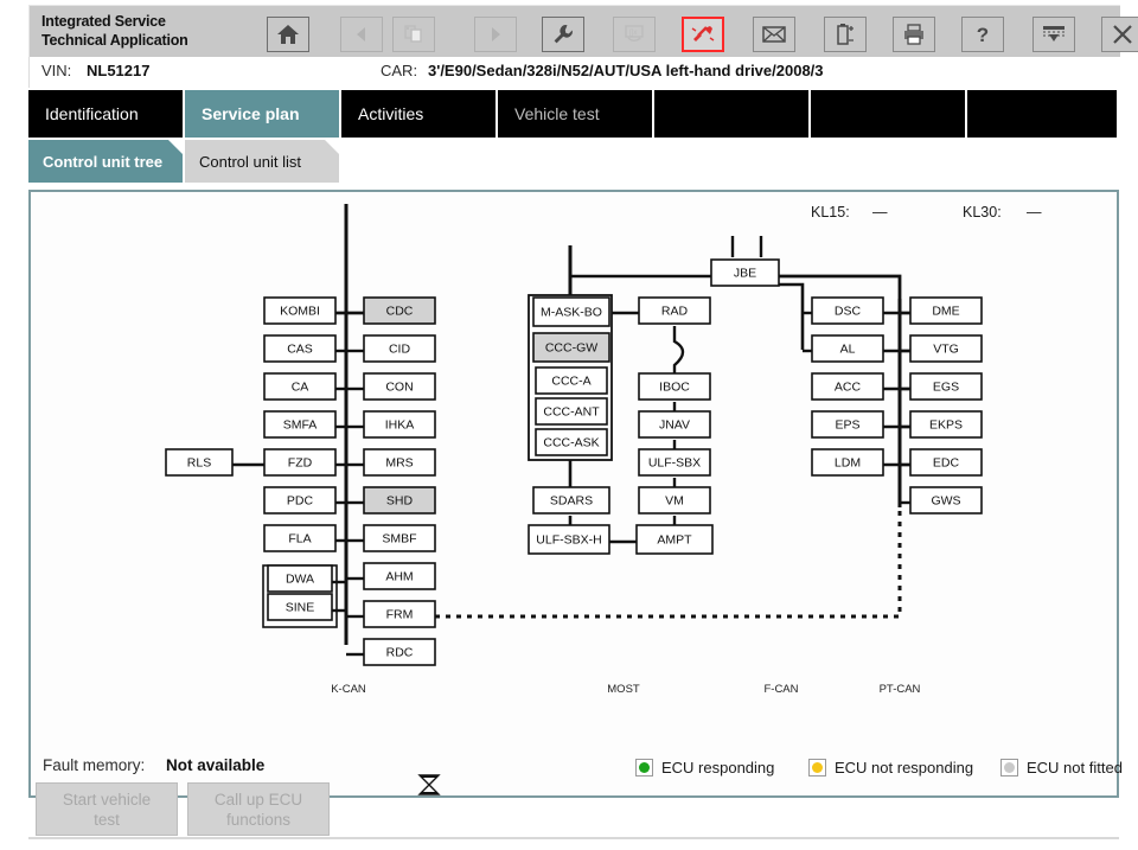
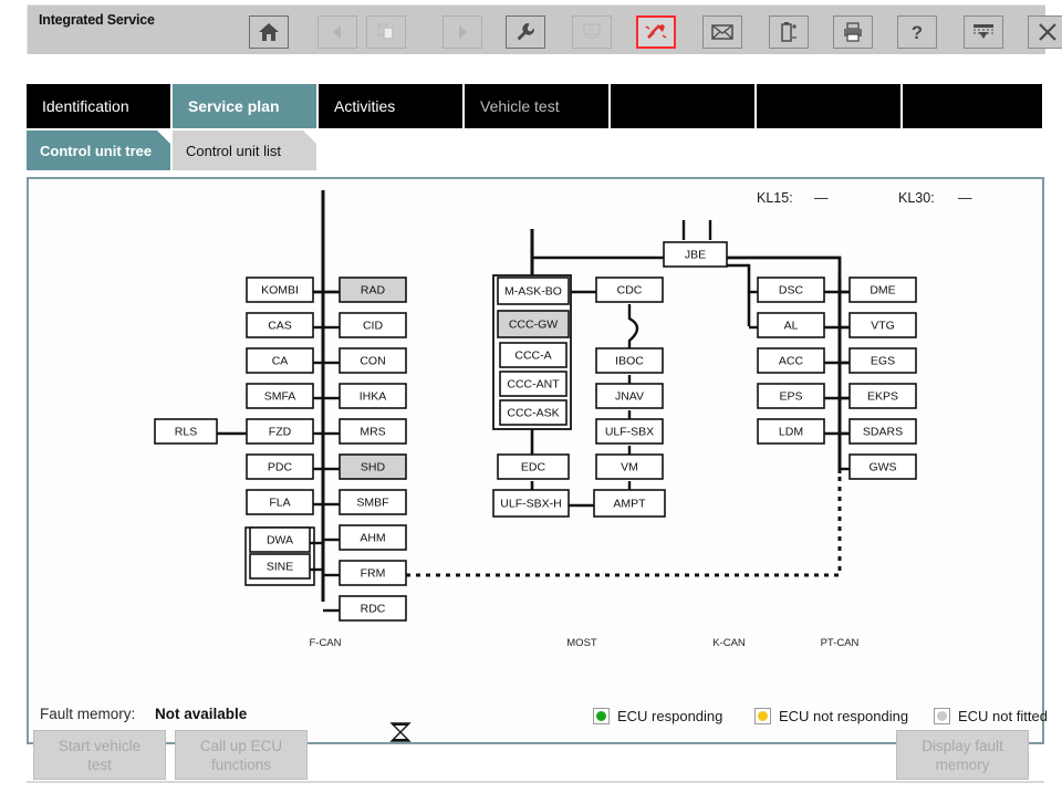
  Integrated Service
- Technical Application
  ?
- VIN:
- NL51217
- CAR:
- 3'/E90/Sedan/328i/N52/AUT/USA left-hand drive/2008/3
  Identification
  Service plan
  Activities
  Vehicle test
  Control unit tree
  Control unit list
  KL15:
  —
  KL30:
  —
  JBE
  KOMBI
  CAS
  CA
  SMFA
  FZD
  PDC
  FLA
  DWA
  SINE
  RLS
- CDC
+ RAD
  CID
  CON
  IHKA
  MRS
  SHD
  SMBF
  AHM
  FRM
  RDC
  M-ASK-BO
  CCC-GW
  CCC-A
  CCC-ANT
  CCC-ASK
- SDARS
+ EDC
  ULF-SBX-H
- RAD
+ CDC
  IBOC
  JNAV
  ULF-SBX
  VM
  AMPT
  DSC
  AL
  ACC
  EPS
  LDM
  DME
  VTG
  EGS
  EKPS
- EDC
+ SDARS
  GWS
- K-CAN
+ F-CAN
  MOST
- F-CAN
+ K-CAN
  PT-CAN
  Fault memory:
  Not available
  ECU responding
  ECU not responding
  ECU not fitted
  Start vehicle
  test
  Call up ECU
  functions
+ Display fault
+ memory
